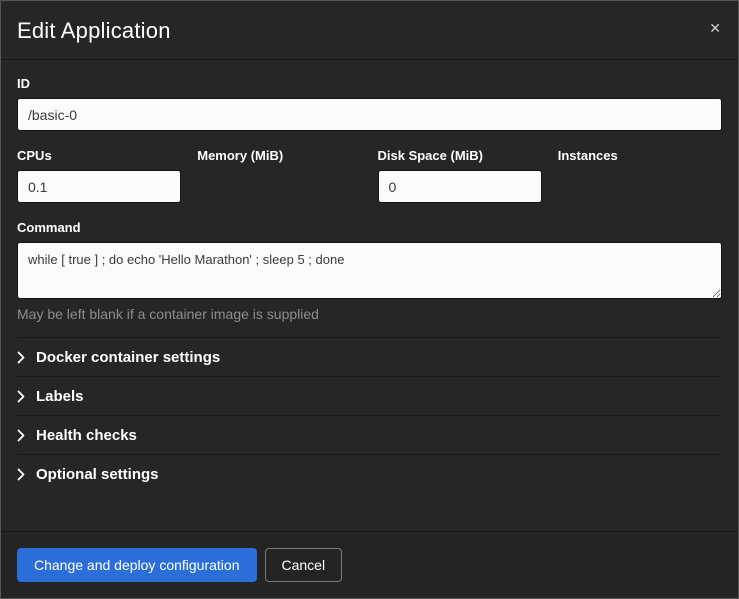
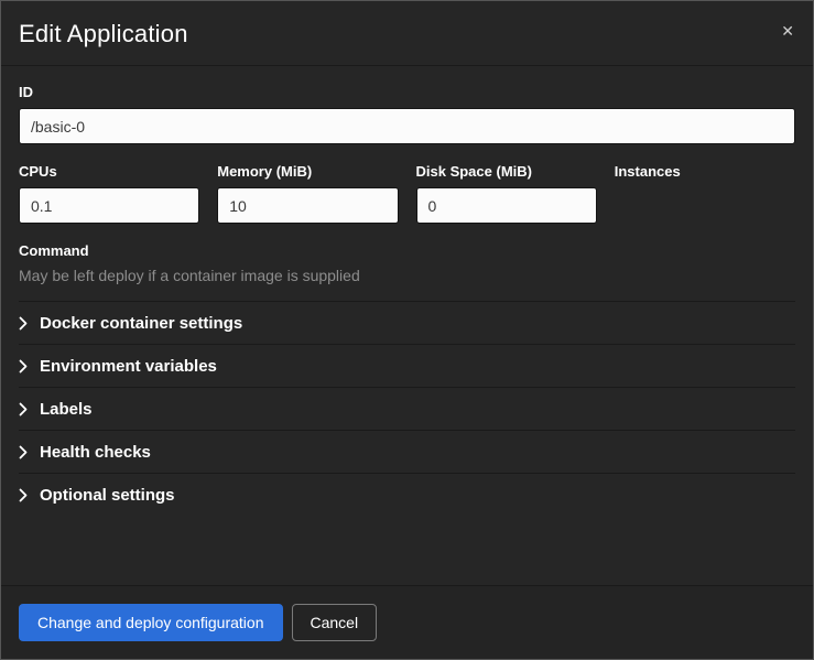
  Edit Application
  ✕
  ID
  /basic-0
  CPUs
  0.1
  Memory (MiB)
+ 10
  Disk Space (MiB)
  0
  Instances
  Command
- while [ true ] ; do echo 'Hello Marathon' ; sleep 5 ; done
- May be left blank if a container image is supplied
+ May be left deploy if a container image is supplied
  Docker container settings
+ Environment variables
  Labels
  Health checks
  Optional settings
  Change and deploy configuration
  Cancel
